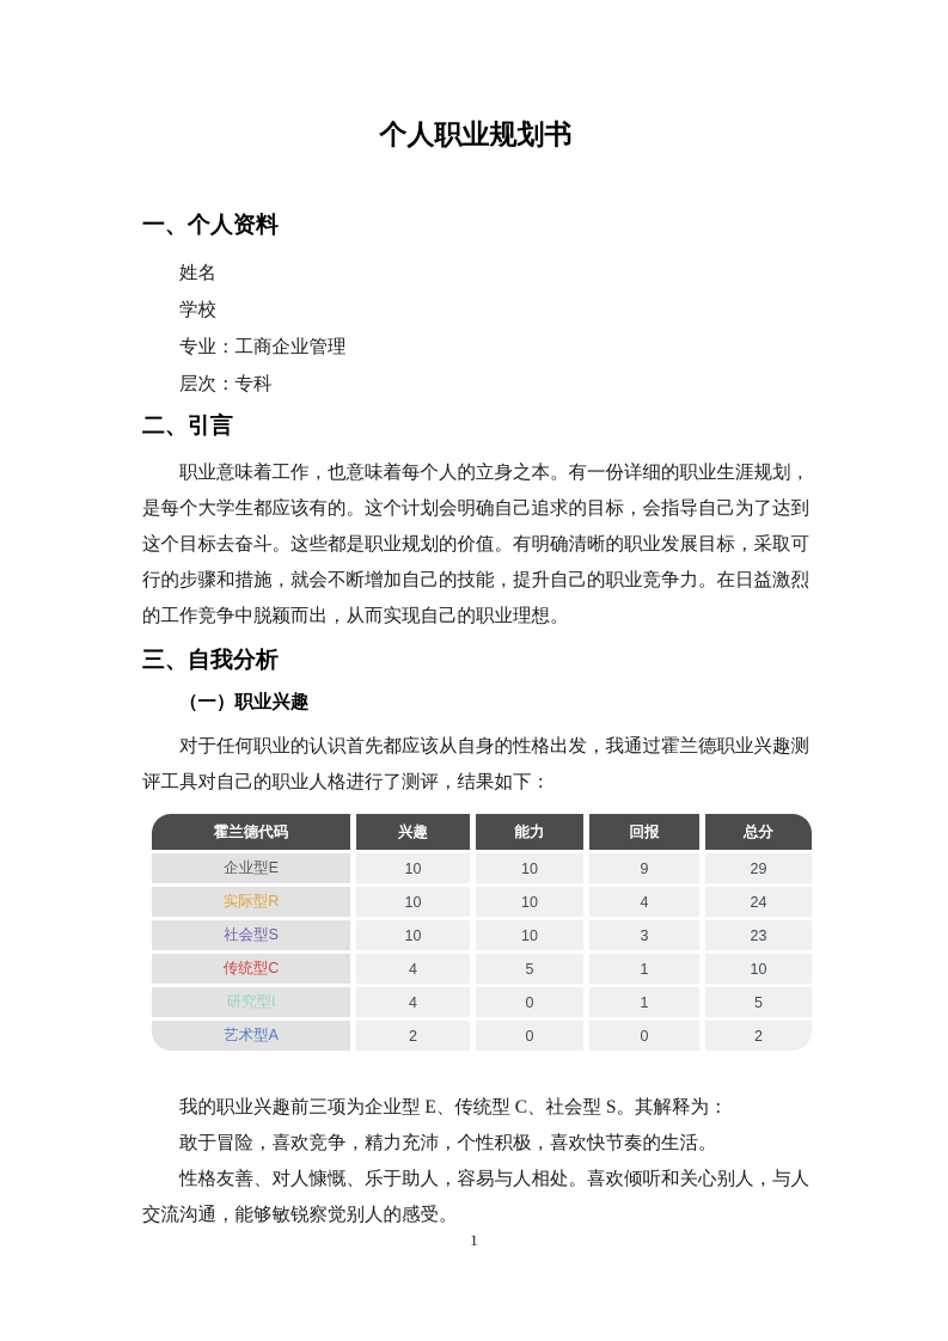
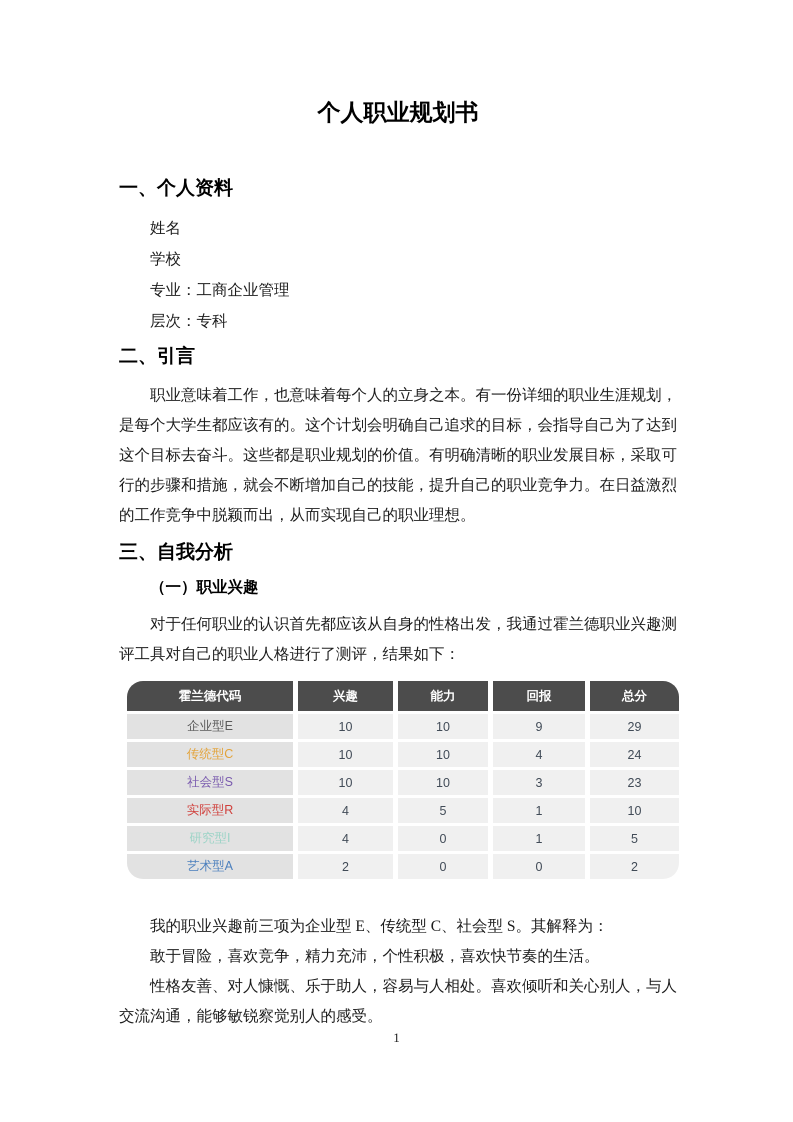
  个人职业规划书
  一、个人资料
  姓名
  学校
  专业：工商企业管理
  层次：专科
  二、引言
  职业意味着工作，也意味着每个人的立身之本。有一份详细的职业生涯规划，是每个大学生都应该有的。这个计划会明确自己追求的目标，会指导自己为了达到这个目标去奋斗。这些都是职业规划的价值。有明确清晰的职业发展目标，采取可行的步骤和措施，就会不断增加自己的技能，提升自己的职业竞争力。在日益激烈的工作竞争中脱颖而出，从而实现自己的职业理想。
  三、自我分析
  （一）职业兴趣
  对于任何职业的认识首先都应该从自身的性格出发，我通过霍兰德职业兴趣测评工具对自己的职业人格进行了测评，结果如下：
  霍兰德代码	兴趣	能力	回报	总分
  企业型E	10	10	9	29
- 实际型R	10	10	4	24
+ 传统型C	10	10	4	24
  社会型S	10	10	3	23
- 传统型C	4	5	1	10
+ 实际型R	4	5	1	10
  研究型I	4	0	1	5
  艺术型A	2	0	0	2
  我的职业兴趣前三项为企业型 E、传统型 C、社会型 S。其解释为：
  敢于冒险，喜欢竞争，精力充沛，个性积极，喜欢快节奏的生活。
  性格友善、对人慷慨、乐于助人，容易与人相处。喜欢倾听和关心别人，与人交流沟通，能够敏锐察觉别人的感受。
  1
